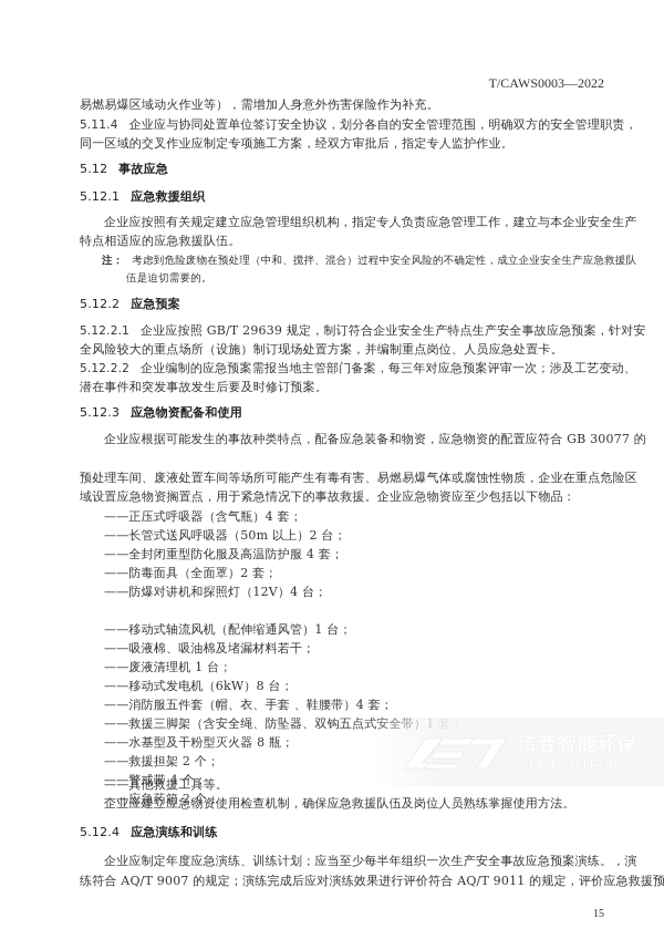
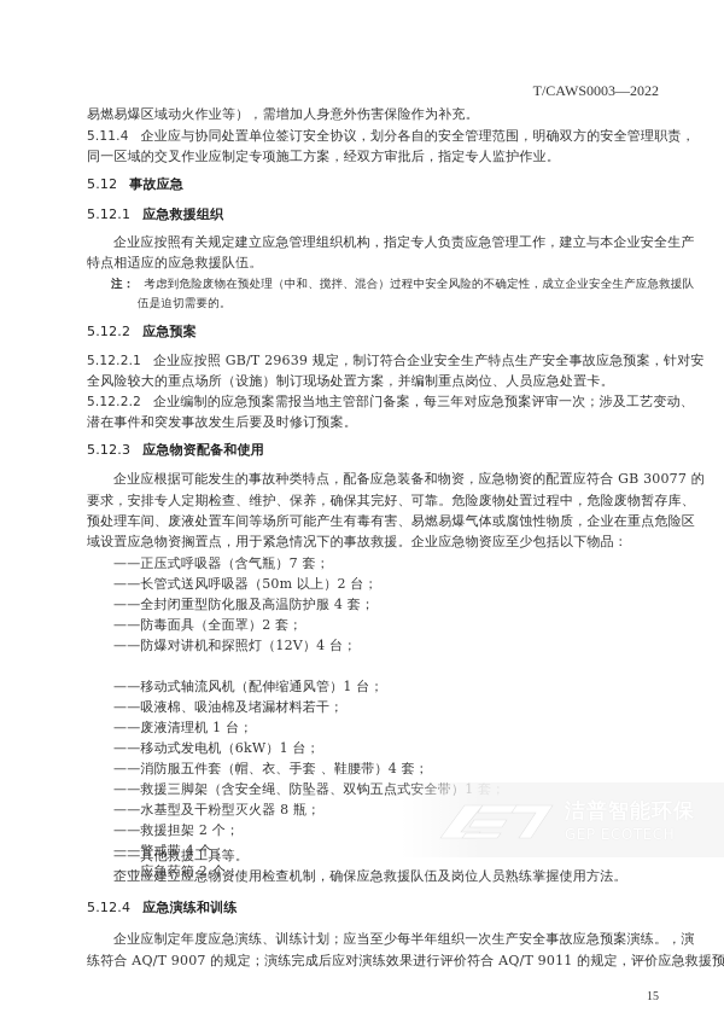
  T/CAWS0003—2022
  易燃易爆区域动火作业等），需增加人身意外伤害保险作为补充。
  5.11.4 企业应与协同处置单位签订安全协议，划分各自的安全管理范围，明确双方的安全管理职责，
  同一区域的交叉作业应制定专项施工方案，经双方审批后，指定专人监护作业。
  5.12 事故应急
  5.12.1 应急救援组织
  企业应按照有关规定建立应急管理组织机构，指定专人负责应急管理工作，建立与本企业安全生产
  特点相适应的应急救援队伍。
  注： 考虑到危险废物在预处理（中和、搅拌、混合）过程中安全风险的不确定性，成立企业安全生产应急救援队
  伍是迫切需要的。
  5.12.2 应急预案
  5.12.2.1 企业应按照 GB/T 29639 规定，制订符合企业安全生产特点生产安全事故应急预案，针对安
  全风险较大的重点场所（设施）制订现场处置方案，并编制重点岗位、人员应急处置卡。
  5.12.2.2 企业编制的应急预案需报当地主管部门备案，每三年对应急预案评审一次；涉及工艺变动、
  潜在事件和突发事故发生后要及时修订预案。
  5.12.3 应急物资配备和使用
  企业应根据可能发生的事故种类特点，配备应急装备和物资，应急物资的配置应符合 GB 30077 的
+ 要求，安排专人定期检查、维护、保养，确保其完好、可靠。危险废物处置过程中，危险废物暂存库、
  预处理车间、废液处置车间等场所可能产生有毒有害、易燃易爆气体或腐蚀性物质，企业在重点危险区
  域设置应急物资搁置点，用于紧急情况下的事故救援。企业应急物资应至少包括以下物品：
- ——正压式呼吸器（含气瓶）4 套；
+ ——正压式呼吸器（含气瓶）7 套；
  ——长管式送风呼吸器（50m 以上）2 台；
  ——全封闭重型防化服及高温防护服 4 套；
  ——防毒面具（全面罩）2 套；
  ——防爆对讲机和探照灯（12V）4 台；
  ——移动式轴流风机（配伸缩通风管）1 台；
  ——吸液棉、吸油棉及堵漏材料若干；
  ——废液清理机 1 台；
- ——移动式发电机（6kW）8 台；
+ ——移动式发电机（6kW）1 台；
  ——消防服五件套（帽、衣、手套 、鞋腰带）4 套；
  ——救援三脚架（含安全绳、防坠器、双钩五点
  ——水基型及干粉型灭火器 8 瓶；
  ——救援担架 2 个；
  ——警戒带 4 个；
  ——应急药箱 2 个；
  ——其他救援工具等。
  企业应建立应急物资使用检查机制，确保应急救援队伍及岗位人员熟练掌握使用方法。
  5.12.4 应急演练和训练
  企业应制定年度应急演练、训练计划；应当至少每半年组织一次生产安全事故应急预案演练。，演
  练符合 AQ/T 9007 的规定；演练完成后应对演练效果进行评价符合 AQ/T 9011 的规定，评价应急救援预
  15
